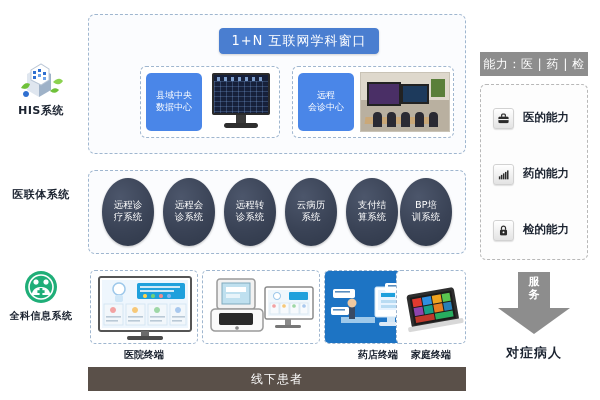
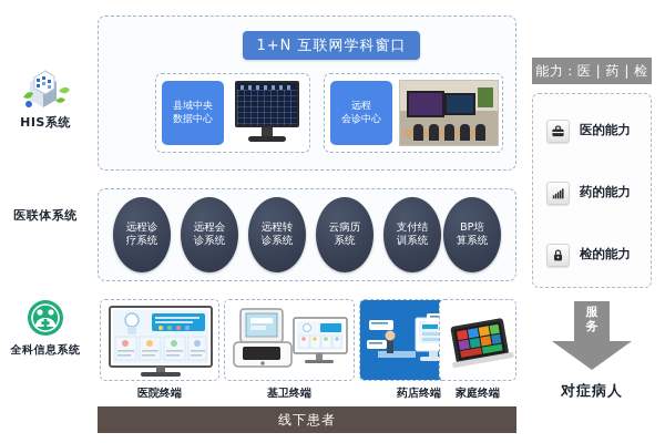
  HIS系统
  医联体系统
  全科信息系统
  1+N 互联网学科窗口
  县域中央
  数据中心
  远程
  会诊中心
  远程诊
  疗系统
  远程会
  诊系统
  远程转
  诊系统
  云病历
  系统
  支付结
- 算系统
+ 训系统
  BP培
- 训系统
+ 算系统
  医院终端
+ 基卫终端
  药店终端
  家庭终端
  线下患者
  能力：医 | 药 | 检
  医的能力
  药的能力
  检的能力
  服
  务
  对症病人
